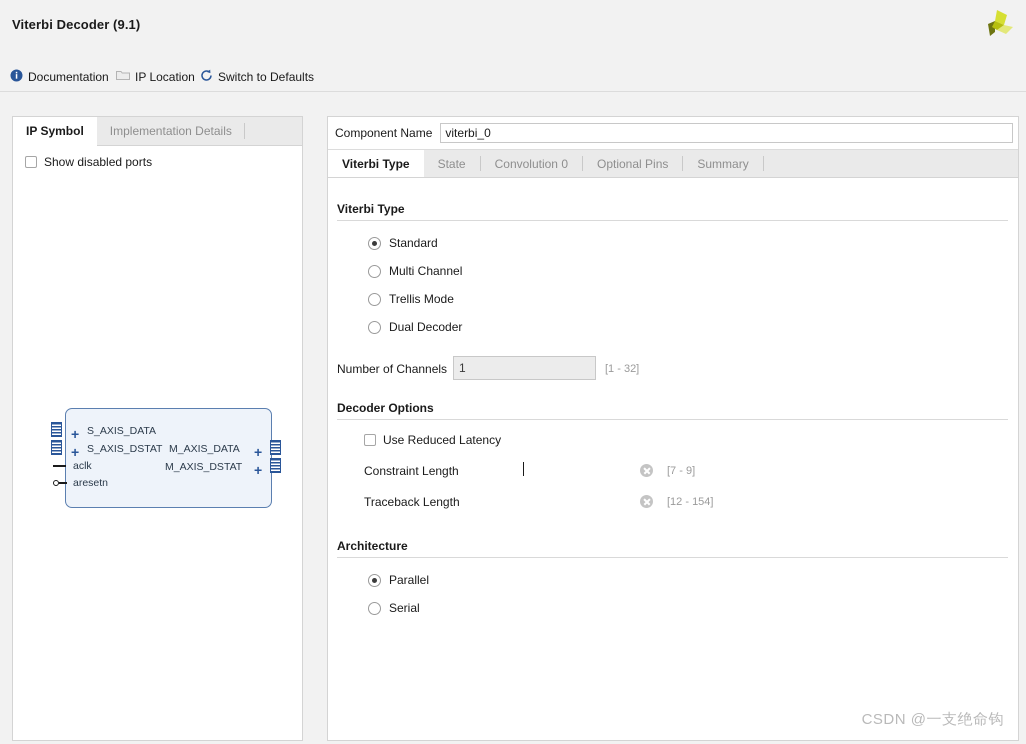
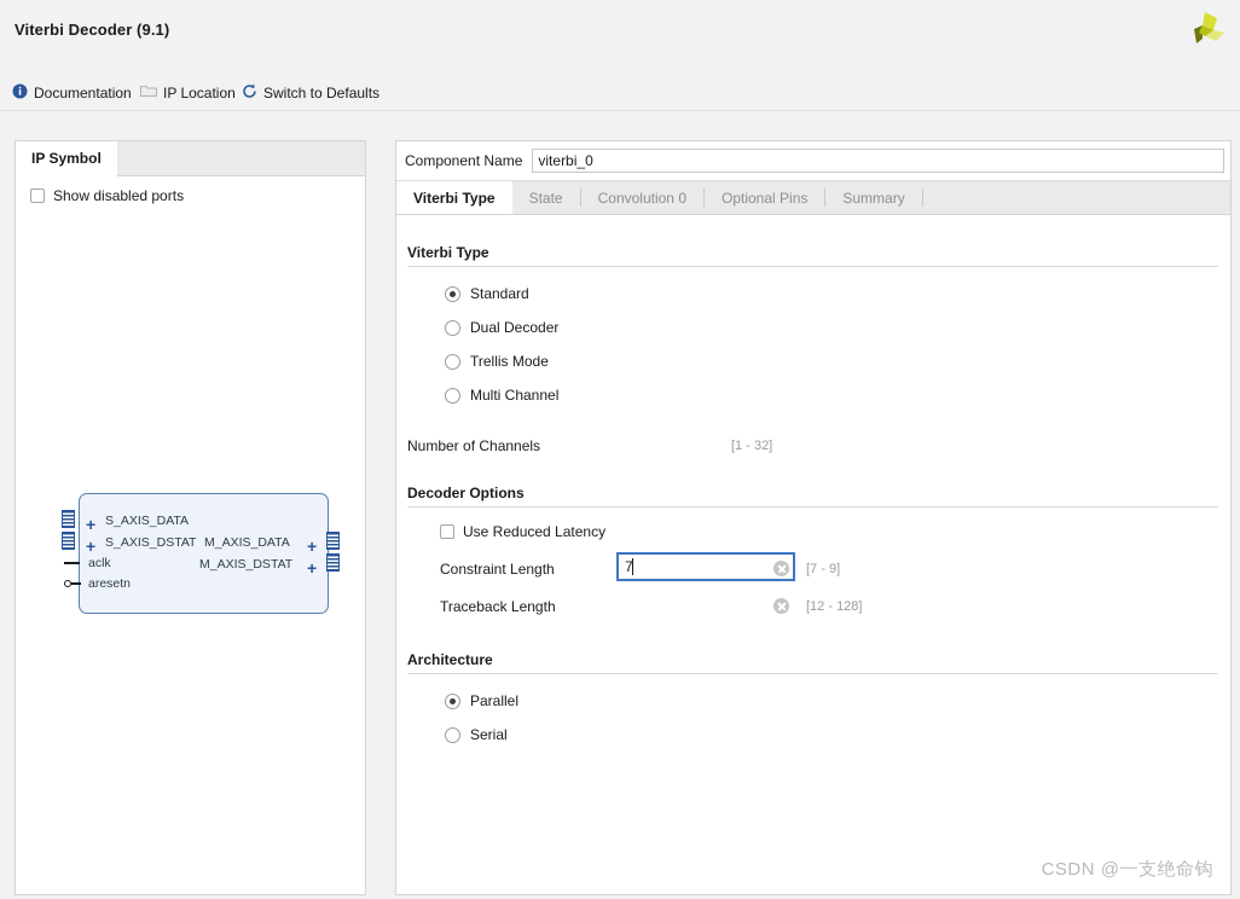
  Viterbi Decoder (9.1)
  Documentation
  IP Location
  Switch to Defaults
  IP Symbol
- Implementation Details
  Show disabled ports
  +
  +
  S_AXIS_DATA
  S_AXIS_DSTAT
  aclk
  aresetn
  M_AXIS_DATA
  M_AXIS_DSTAT
  +
  +
  Component Name
  viterbi_0
  Viterbi Type
  State
  Convolution 0
  Optional Pins
  Summary
  Viterbi Type
  Standard
- Multi Channel
+ Dual Decoder
  Trellis Mode
- Dual Decoder
+ Multi Channel
  Number of Channels
- 1
  [1 - 32]
  Decoder Options
  Use Reduced Latency
  Constraint Length
+ 7
  [7 - 9]
  Traceback Length
- [12 - 154]
+ [12 - 128]
  Architecture
  Parallel
  Serial
  CSDN @一支绝命钩
